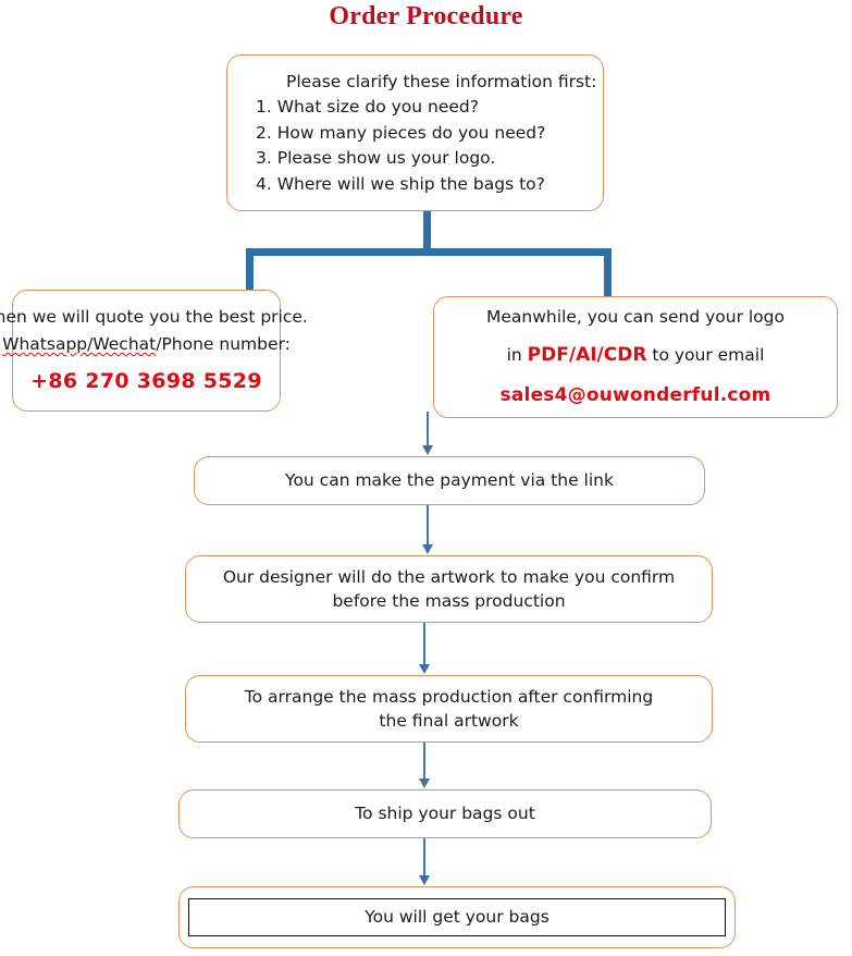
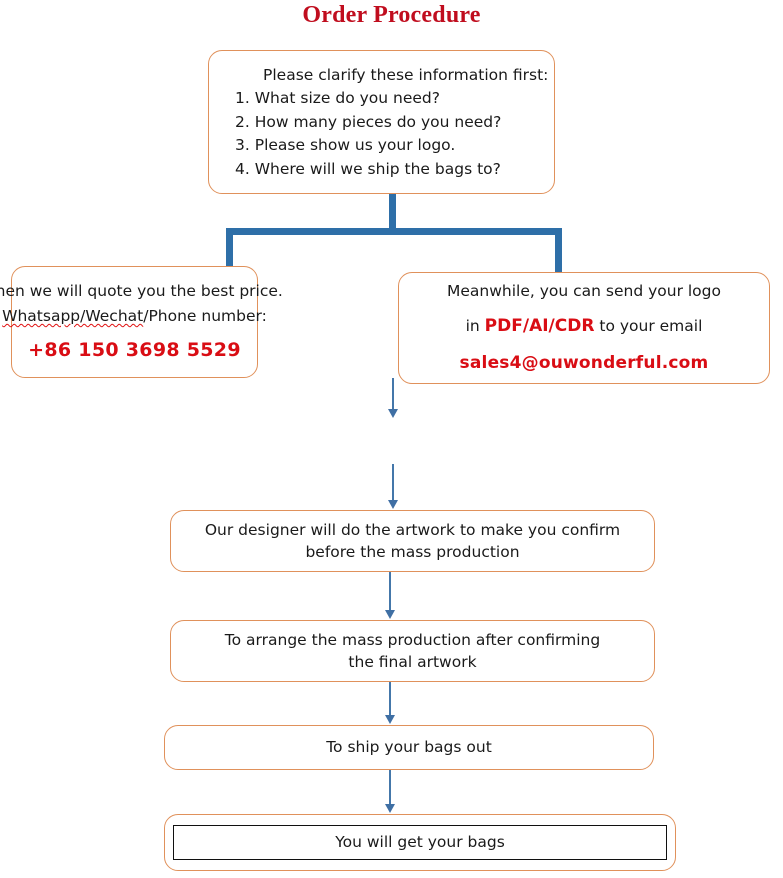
  Order Procedure
  Please clarify these information first:
  1. What size do you need?
  2. How many pieces do you need?
  3. Please show us your logo.
  4. Where will we ship the bags to?
  hen we will quote you the best price.
  Whatsapp/Wechat/Phone number:
- +86 270 3698 5529
+ +86 150 3698 5529
  Meanwhile, you can send your logo
  in PDF/AI/CDR to your email
  sales4@ouwonderful.com
- You can make the payment via the link
  Our designer will do the artwork to make you confirm
  before the mass production
  To arrange the mass production after confirming
  the final artwork
  To ship your bags out
  You will get your bags
